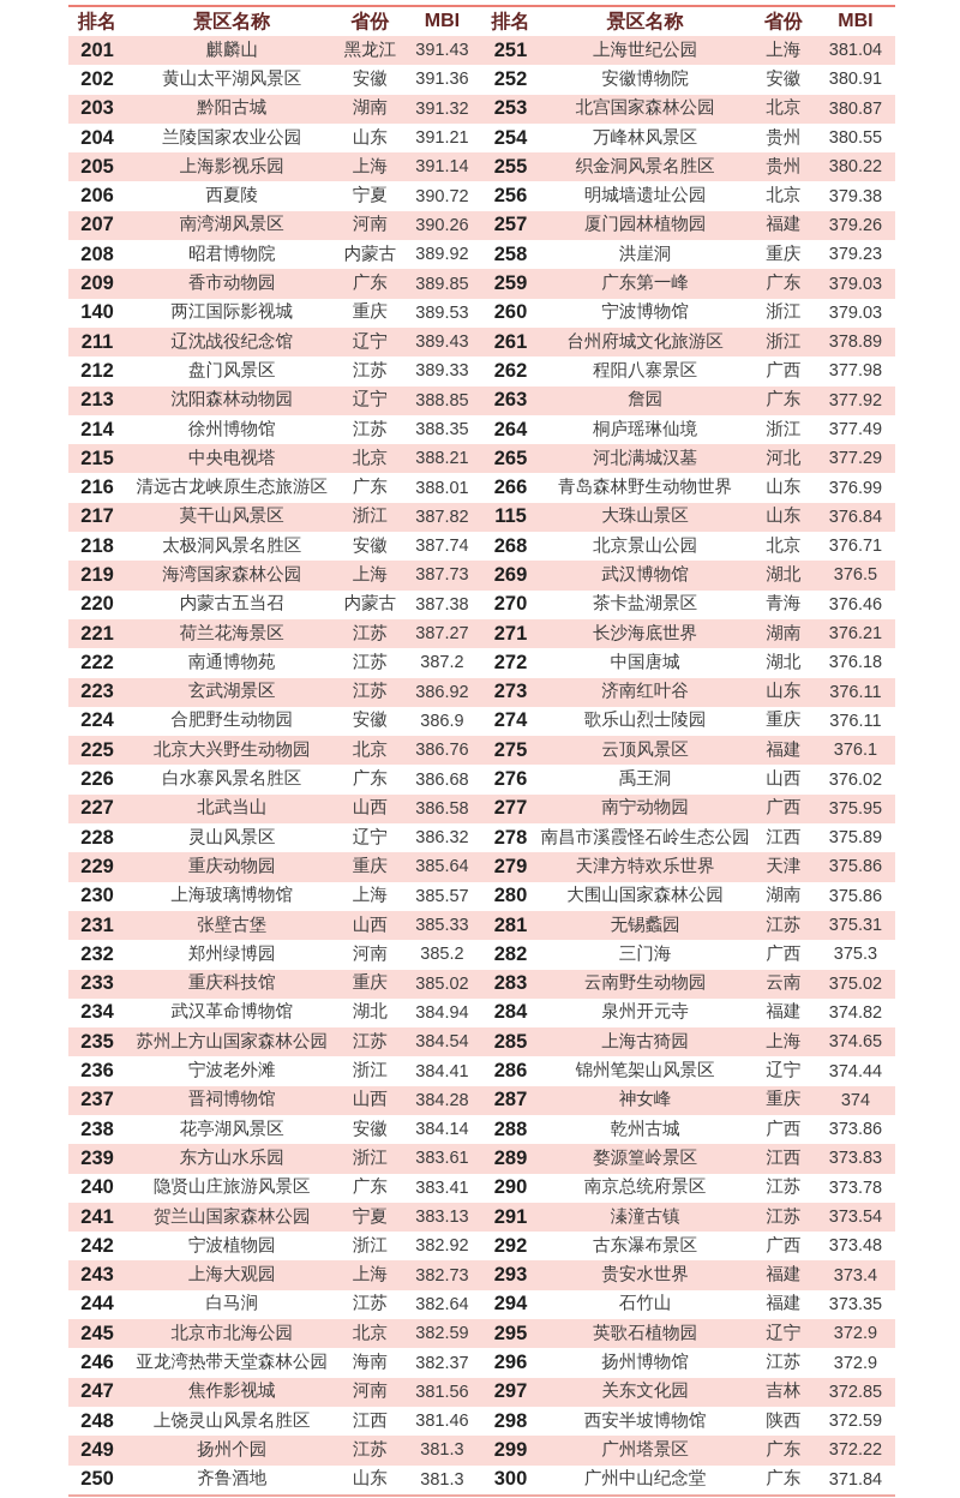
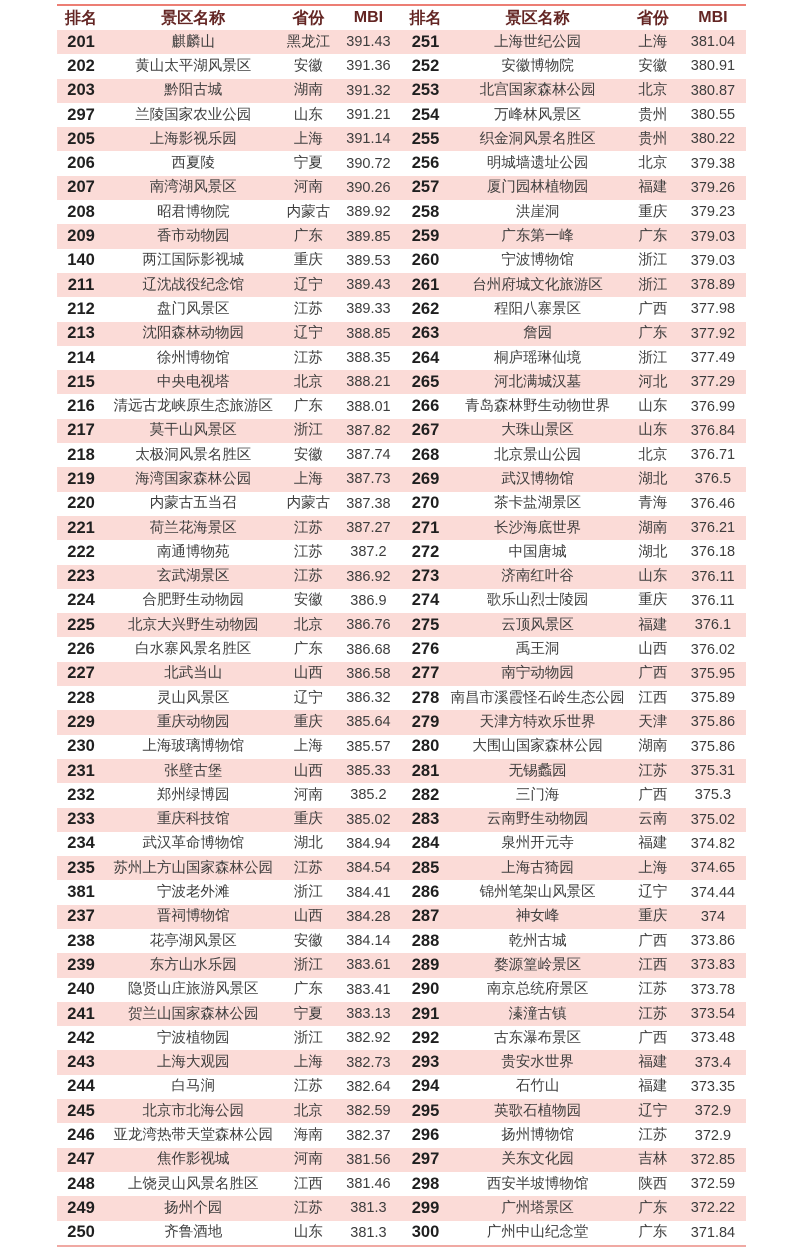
  排名	景区名称	省份	MBI	排名	景区名称	省份	MBI
  201	麒麟山	黑龙江	391.43	251	上海世纪公园	上海	381.04
  202	黄山太平湖风景区	安徽	391.36	252	安徽博物院	安徽	380.91
  203	黔阳古城	湖南	391.32	253	北宫国家森林公园	北京	380.87
- 204	兰陵国家农业公园	山东	391.21	254	万峰林风景区	贵州	380.55
+ 297	兰陵国家农业公园	山东	391.21	254	万峰林风景区	贵州	380.55
  205	上海影视乐园	上海	391.14	255	织金洞风景名胜区	贵州	380.22
  206	西夏陵	宁夏	390.72	256	明城墙遗址公园	北京	379.38
  207	南湾湖风景区	河南	390.26	257	厦门园林植物园	福建	379.26
  208	昭君博物院	内蒙古	389.92	258	洪崖洞	重庆	379.23
  209	香市动物园	广东	389.85	259	广东第一峰	广东	379.03
  140	两江国际影视城	重庆	389.53	260	宁波博物馆	浙江	379.03
  211	辽沈战役纪念馆	辽宁	389.43	261	台州府城文化旅游区	浙江	378.89
  212	盘门风景区	江苏	389.33	262	程阳八寨景区	广西	377.98
  213	沈阳森林动物园	辽宁	388.85	263	詹园	广东	377.92
  214	徐州博物馆	江苏	388.35	264	桐庐瑶琳仙境	浙江	377.49
  215	中央电视塔	北京	388.21	265	河北满城汉墓	河北	377.29
  216	清远古龙峡原生态旅游区	广东	388.01	266	青岛森林野生动物世界	山东	376.99
- 217	莫干山风景区	浙江	387.82	115	大珠山景区	山东	376.84
+ 217	莫干山风景区	浙江	387.82	267	大珠山景区	山东	376.84
  218	太极洞风景名胜区	安徽	387.74	268	北京景山公园	北京	376.71
  219	海湾国家森林公园	上海	387.73	269	武汉博物馆	湖北	376.5
  220	内蒙古五当召	内蒙古	387.38	270	茶卡盐湖景区	青海	376.46
  221	荷兰花海景区	江苏	387.27	271	长沙海底世界	湖南	376.21
  222	南通博物苑	江苏	387.2	272	中国唐城	湖北	376.18
  223	玄武湖景区	江苏	386.92	273	济南红叶谷	山东	376.11
  224	合肥野生动物园	安徽	386.9	274	歌乐山烈士陵园	重庆	376.11
  225	北京大兴野生动物园	北京	386.76	275	云顶风景区	福建	376.1
  226	白水寨风景名胜区	广东	386.68	276	禹王洞	山西	376.02
  227	北武当山	山西	386.58	277	南宁动物园	广西	375.95
  228	灵山风景区	辽宁	386.32	278	南昌市溪霞怪石岭生态公园	江西	375.89
  229	重庆动物园	重庆	385.64	279	天津方特欢乐世界	天津	375.86
  230	上海玻璃博物馆	上海	385.57	280	大围山国家森林公园	湖南	375.86
  231	张壁古堡	山西	385.33	281	无锡蠡园	江苏	375.31
  232	郑州绿博园	河南	385.2	282	三门海	广西	375.3
  233	重庆科技馆	重庆	385.02	283	云南野生动物园	云南	375.02
  234	武汉革命博物馆	湖北	384.94	284	泉州开元寺	福建	374.82
  235	苏州上方山国家森林公园	江苏	384.54	285	上海古猗园	上海	374.65
- 236	宁波老外滩	浙江	384.41	286	锦州笔架山风景区	辽宁	374.44
+ 381	宁波老外滩	浙江	384.41	286	锦州笔架山风景区	辽宁	374.44
  237	晋祠博物馆	山西	384.28	287	神女峰	重庆	374
  238	花亭湖风景区	安徽	384.14	288	乾州古城	广西	373.86
  239	东方山水乐园	浙江	383.61	289	婺源篁岭景区	江西	373.83
  240	隐贤山庄旅游风景区	广东	383.41	290	南京总统府景区	江苏	373.78
  241	贺兰山国家森林公园	宁夏	383.13	291	溱潼古镇	江苏	373.54
  242	宁波植物园	浙江	382.92	292	古东瀑布景区	广西	373.48
  243	上海大观园	上海	382.73	293	贵安水世界	福建	373.4
  244	白马涧	江苏	382.64	294	石竹山	福建	373.35
  245	北京市北海公园	北京	382.59	295	英歌石植物园	辽宁	372.9
  246	亚龙湾热带天堂森林公园	海南	382.37	296	扬州博物馆	江苏	372.9
  247	焦作影视城	河南	381.56	297	关东文化园	吉林	372.85
  248	上饶灵山风景名胜区	江西	381.46	298	西安半坡博物馆	陕西	372.59
  249	扬州个园	江苏	381.3	299	广州塔景区	广东	372.22
  250	齐鲁酒地	山东	381.3	300	广州中山纪念堂	广东	371.84
